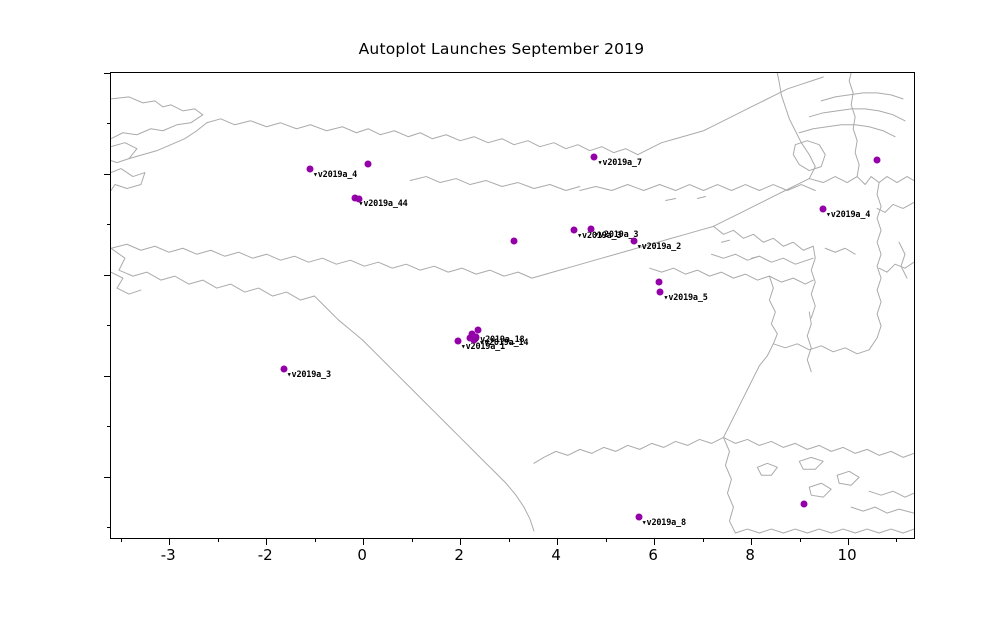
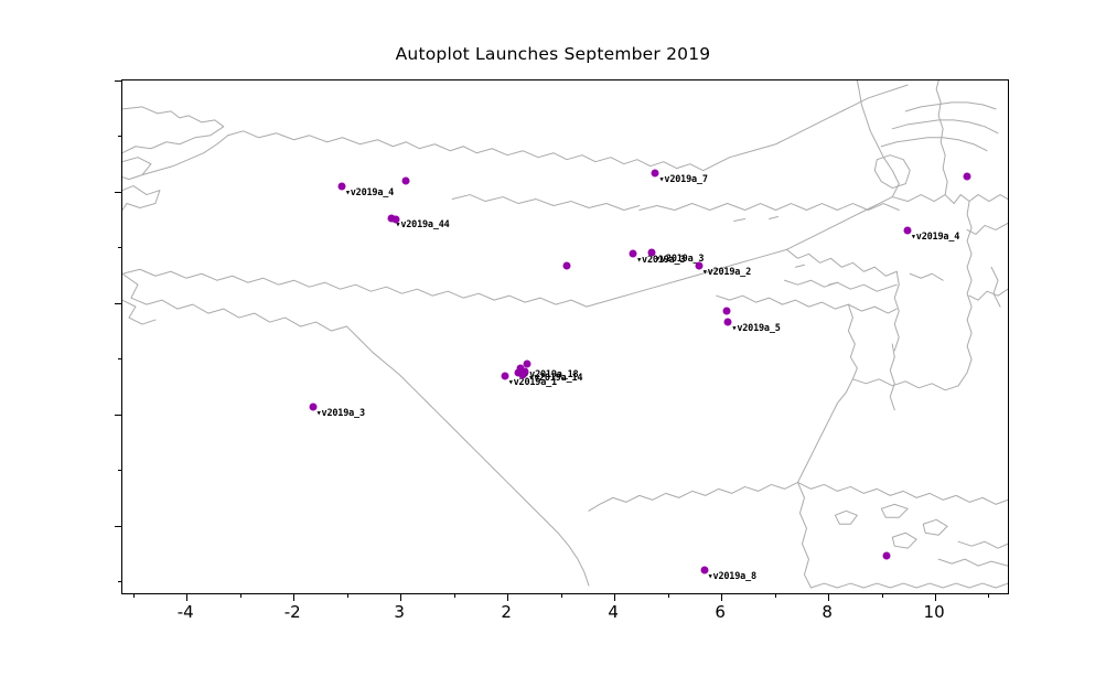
  Autoplot Launches September 2019
  ▾v2019a_4
  ▾v2019a_44
  ▾v2019a_3
  ▾v2019a_1
  v2019a_18
  ▾v2019a_14
  ▾v2019a_3
  ▾v2019a_3
  ▾v2019a_2
  ▾v2019a_7
  ▾v2019a_5
  ▾v2019a_4
  ▾v2019a_8
- -3
+ -4
  -2
- 0
+ 3
  2
  4
  6
  8
  10
